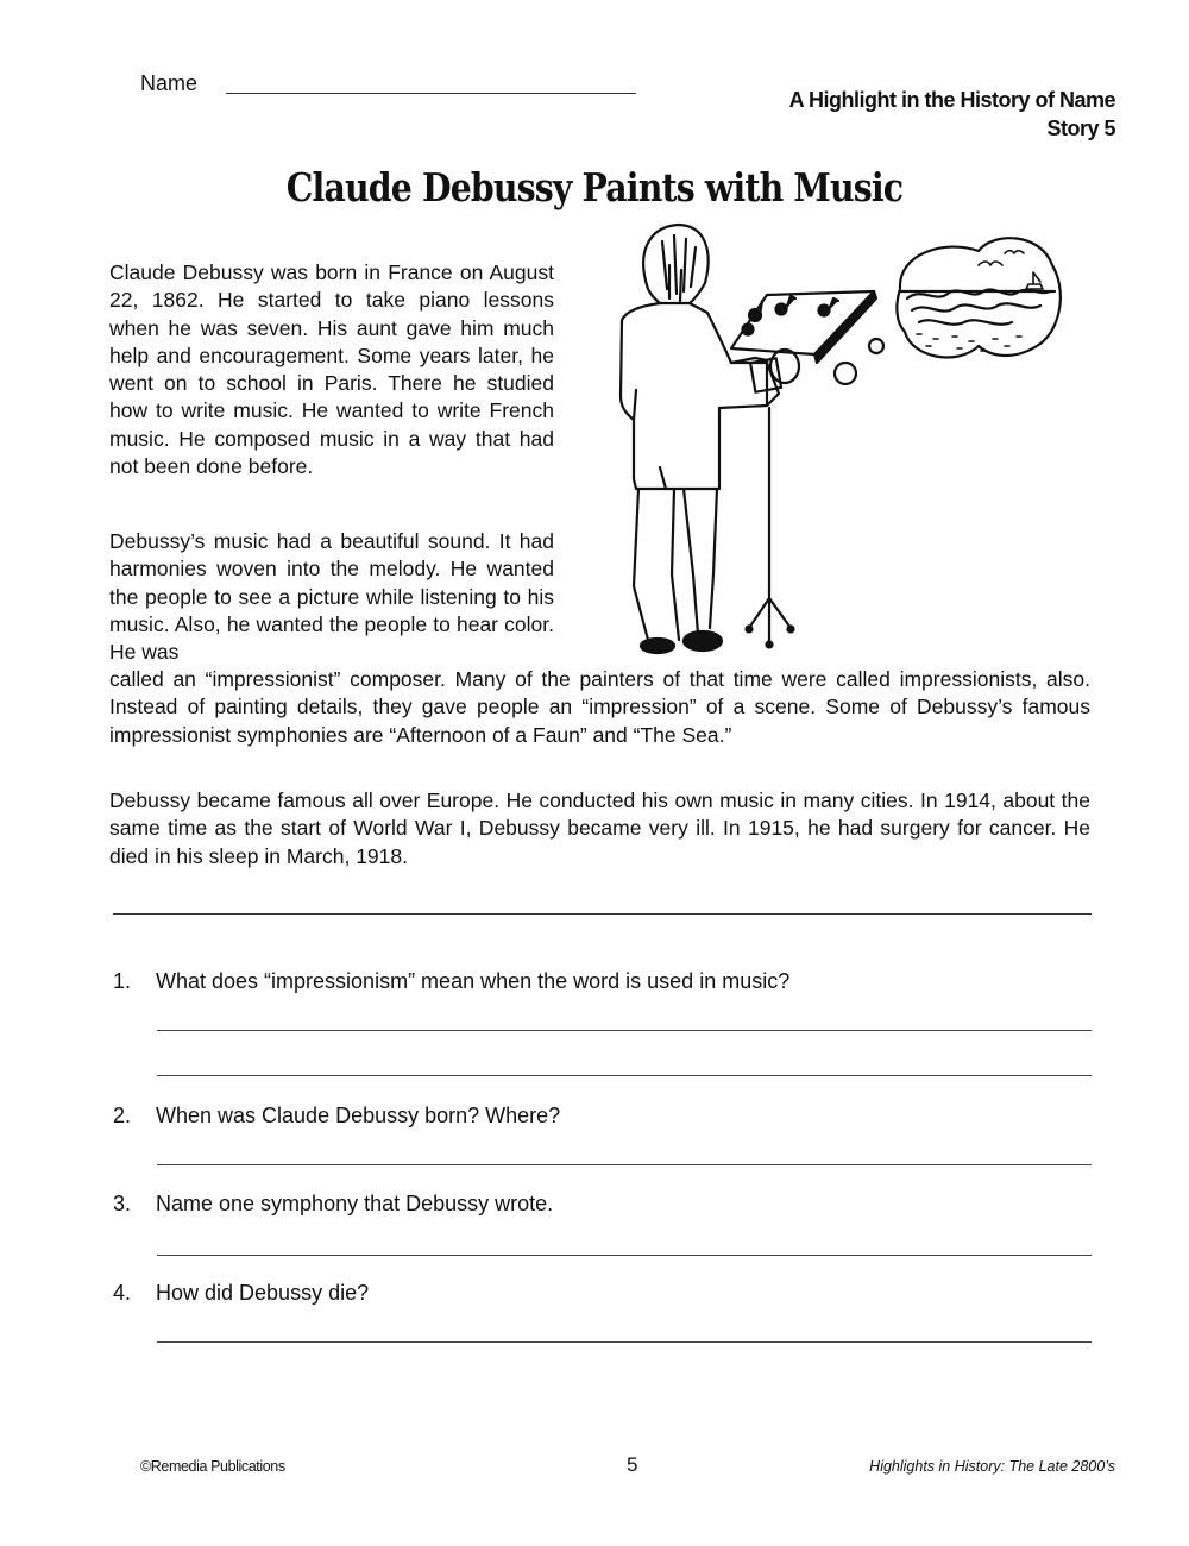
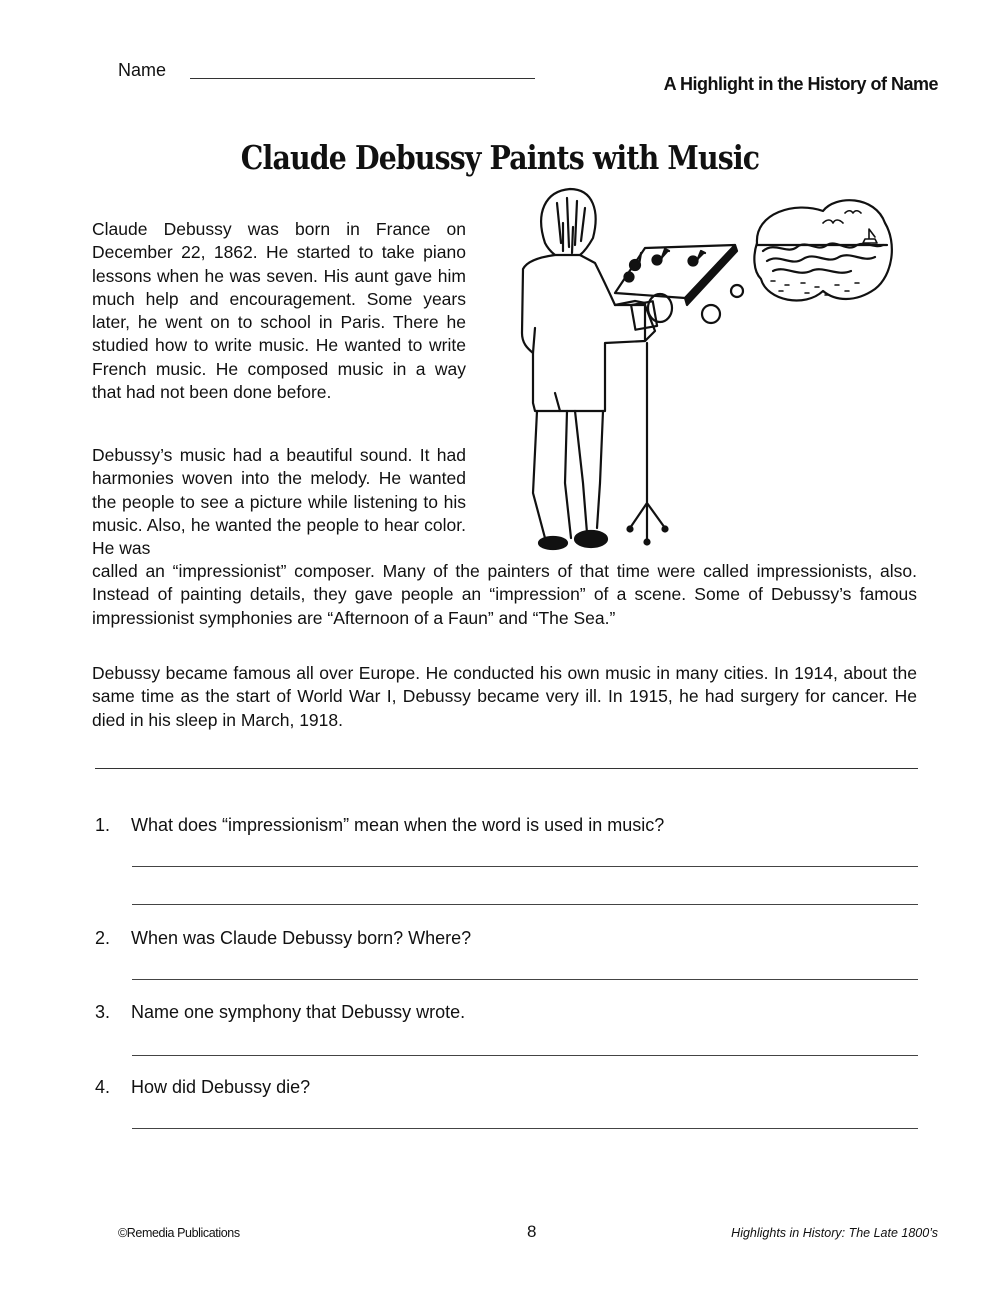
  Name
  A Highlight in the History of Name
- Story 5
  Claude Debussy Paints with Music
- Claude Debussy was born in France on August 22, 1862. He started to take piano lessons when he was seven. His aunt gave him much help and encouragement. Some years later, he went on to school in Paris. There he studied how to write music. He wanted to write French music. He composed music in a way that had not been done before.
+ Claude Debussy was born in France on December 22, 1862. He started to take piano lessons when he was seven. His aunt gave him much help and encouragement. Some years later, he went on to school in Paris. There he studied how to write music. He wanted to write French music. He composed music in a way that had not been done before.
  Debussy’s music had a beautiful sound. It had harmonies woven into the melody. He wanted the people to see a picture while listening to his music. Also, he wanted the people to hear color. He was
  called an “impressionist” composer. Many of the painters of that time were called impressionists, also. Instead of painting details, they gave people an “impression” of a scene. Some of Debussy’s famous impressionist symphonies are “Afternoon of a Faun” and “The Sea.”
  Debussy became famous all over Europe. He conducted his own music in many cities. In 1914, about the same time as the start of World War I, Debussy became very ill. In 1915, he had surgery for cancer. He died in his sleep in March, 1918.
  1. What does “impressionism” mean when the word is used in music?
  2. When was Claude Debussy born? Where?
  3. Name one symphony that Debussy wrote.
  4. How did Debussy die?
  ©Remedia Publications
- 5
+ 8
- Highlights in History: The Late 2800’s
+ Highlights in History: The Late 1800’s
